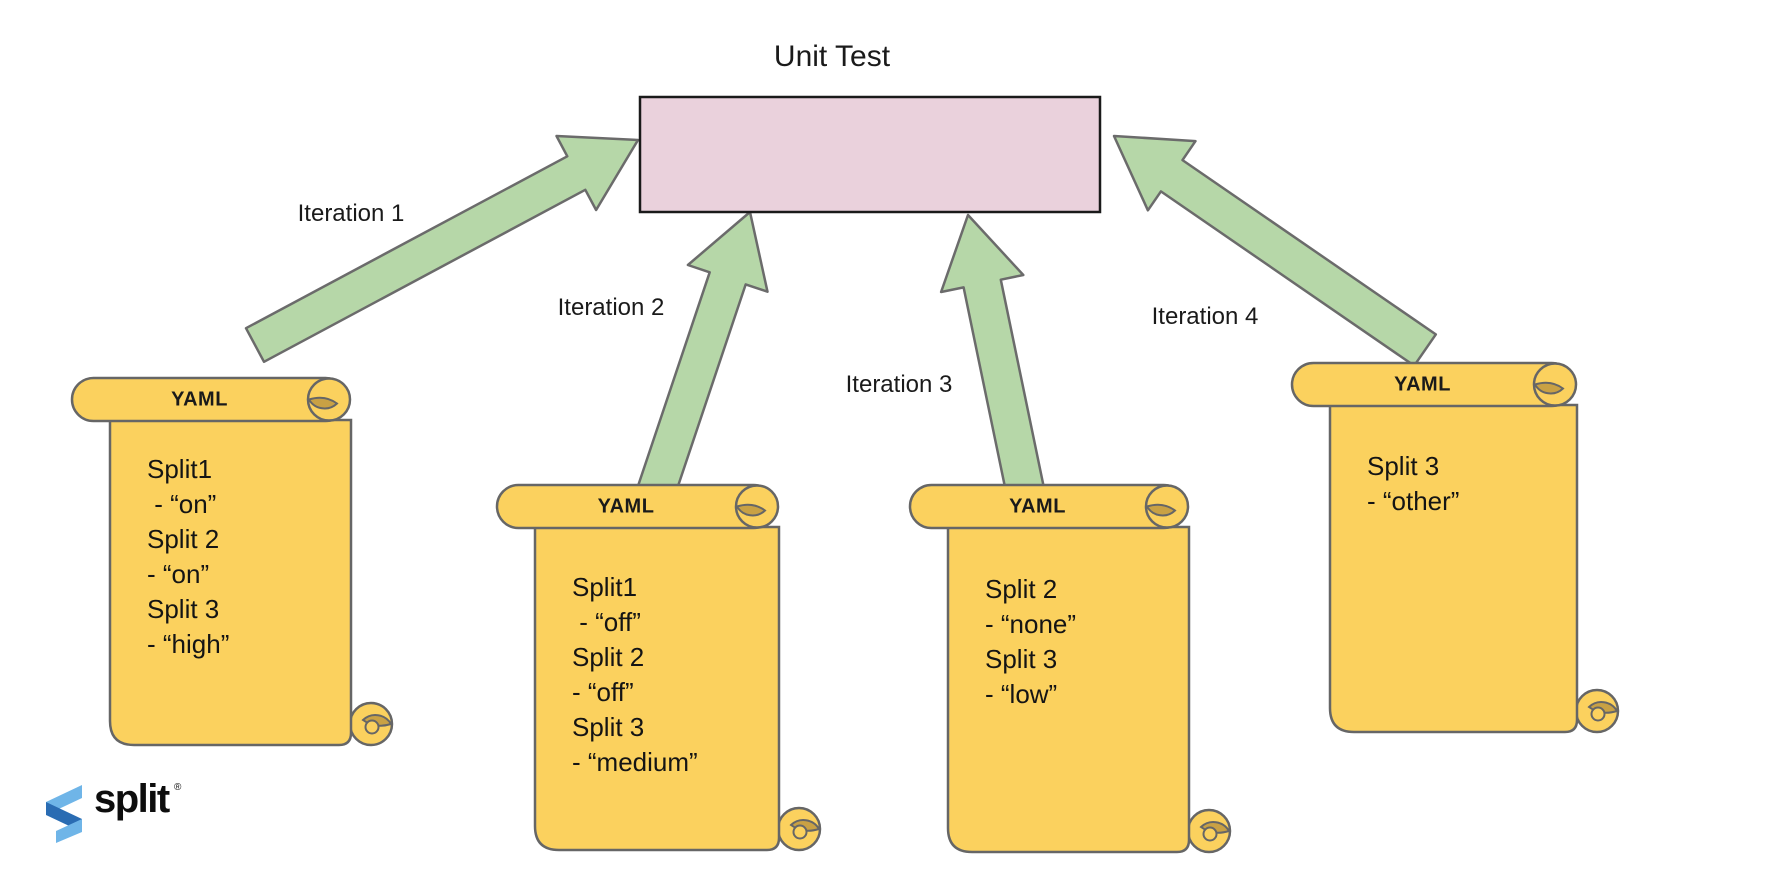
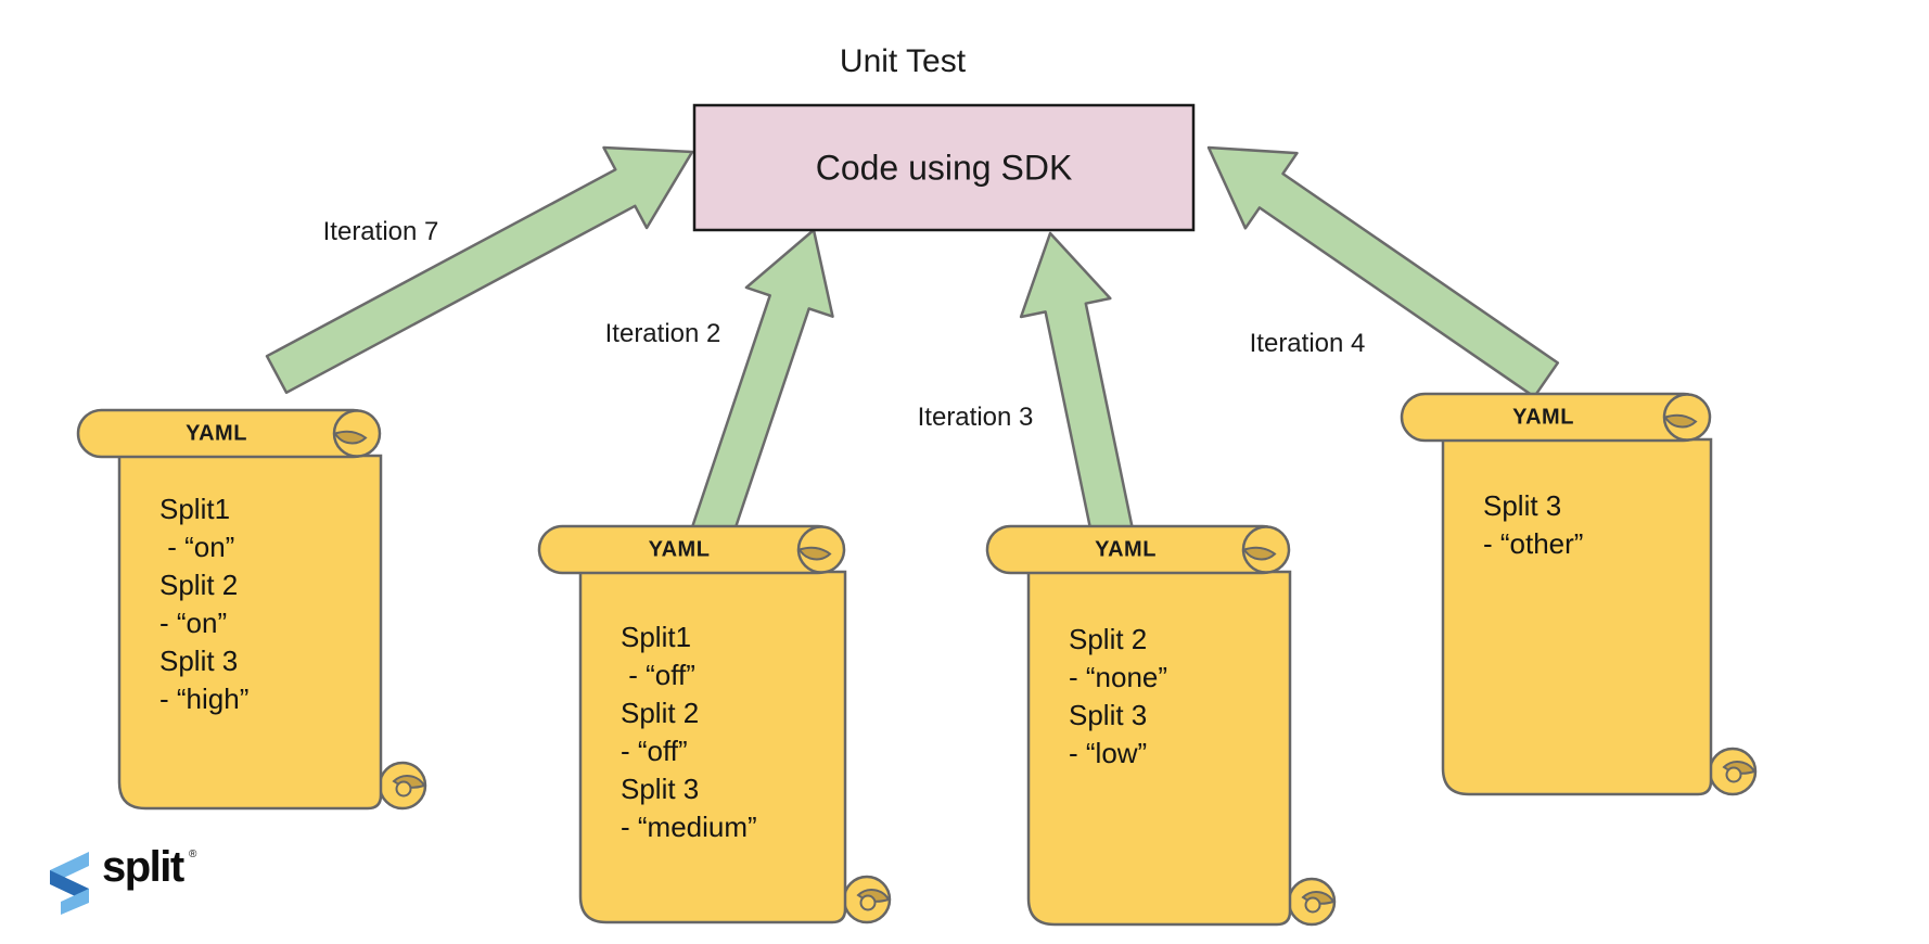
  Unit Test
+ Code using SDK
- Iteration 1
+ Iteration 7
  Iteration 2
  Iteration 3
  Iteration 4
  YAML
  Split1
  - “on”
  Split 2
  - “on”
  Split 3
  - “high”
  YAML
  Split1
  - “off”
  Split 2
  - “off”
  Split 3
  - “medium”
  YAML
  Split 2
  - “none”
  Split 3
  - “low”
  YAML
  Split 3
  - “other”
  split
  ®
